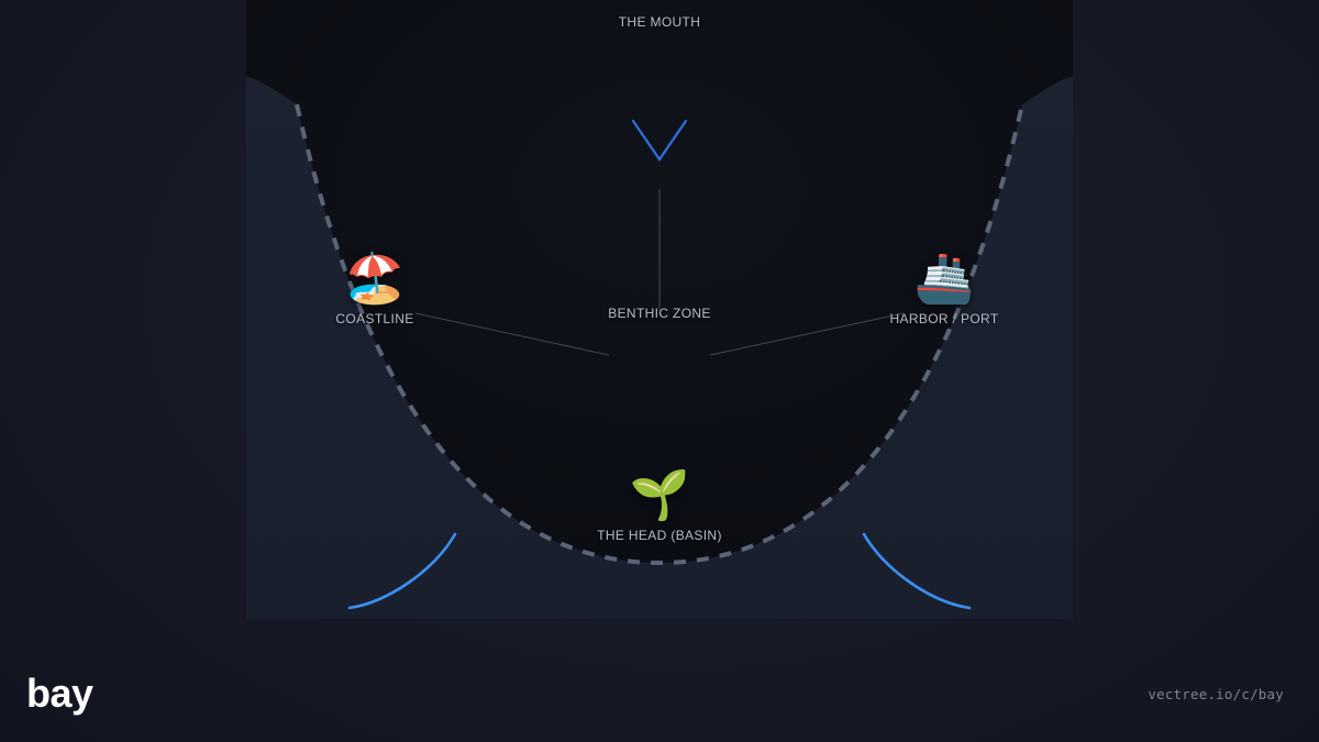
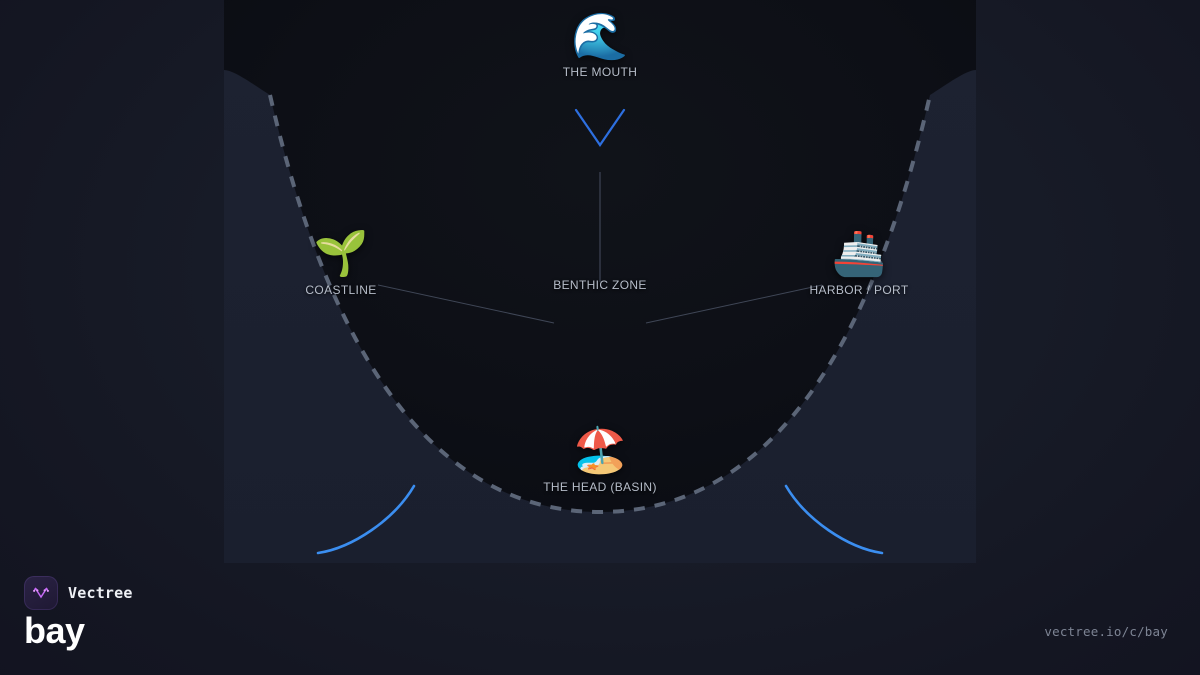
+ 🌊
  THE MOUTH
- 🏖️
+ 🌱
  COASTLINE
  BENTHIC ZONE
  🚢
  HARBOR / PORT
- 🌱
+ 🏖️
  THE HEAD (BASIN)
+ Vectree
  bay
  vectree.io/c/bay
